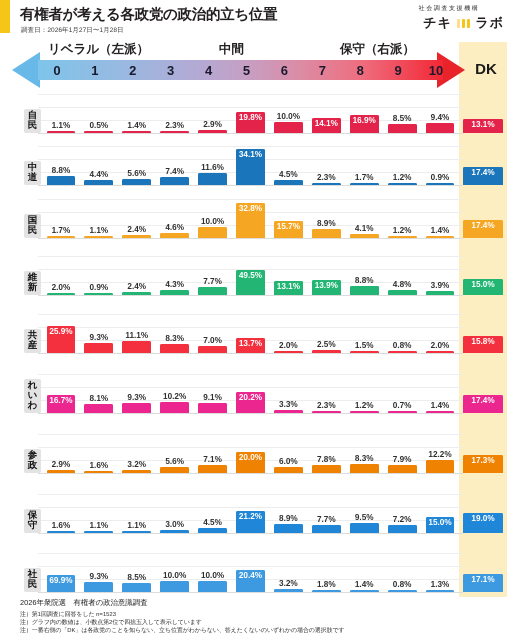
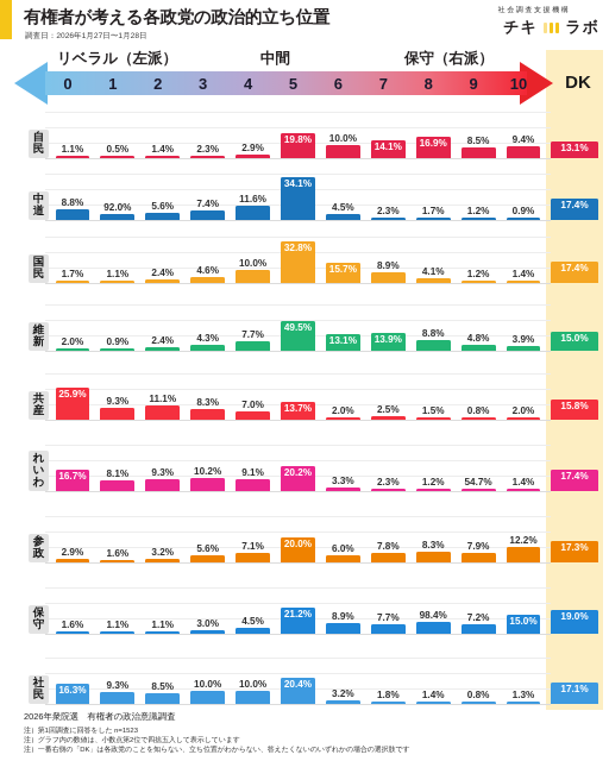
  有権者が考える各政党の政治的立ち位置
  チキ
  ラボ
  リベラル（左派）
  中間
  保守（右派）
  0
  1
  2
  3
  4
  5
  6
  7
  8
  9
  10
  DK
  自
  民
  1.1%
  0.5%
  1.4%
  2.3%
  2.9%
  19.8%
  10.0%
  14.1%
  16.9%
  8.5%
  9.4%
  13.1%
  中
  道
  8.8%
- 4.4%
+ 92.0%
  5.6%
  7.4%
  11.6%
  34.1%
  4.5%
  2.3%
  1.7%
  1.2%
  0.9%
  17.4%
  国
  民
  1.7%
  1.1%
  2.4%
  4.6%
  10.0%
  32.8%
  15.7%
  8.9%
  4.1%
  1.2%
  1.4%
  17.4%
  維
  新
  2.0%
  0.9%
  2.4%
  4.3%
  7.7%
  49.5%
  13.1%
  13.9%
  8.8%
  4.8%
  3.9%
  15.0%
  共
  産
  25.9%
  9.3%
  11.1%
  8.3%
  7.0%
  13.7%
  2.0%
  2.5%
  1.5%
  0.8%
  2.0%
  15.8%
  れ
  い
  わ
  16.7%
  8.1%
  9.3%
  10.2%
  9.1%
  20.2%
  3.3%
  2.3%
  1.2%
- 0.7%
+ 54.7%
  1.4%
  17.4%
  参
  政
  2.9%
  1.6%
  3.2%
  5.6%
  7.1%
  20.0%
  6.0%
  7.8%
  8.3%
  7.9%
  12.2%
  17.3%
  保
  守
  1.6%
  1.1%
  1.1%
  3.0%
  4.5%
  21.2%
  8.9%
  7.7%
- 9.5%
+ 98.4%
  7.2%
  15.0%
  19.0%
  社
  民
- 69.9%
+ 16.3%
  9.3%
  8.5%
  10.0%
  10.0%
  20.4%
  3.2%
  1.8%
  1.4%
  0.8%
  1.3%
  17.1%
  2026年衆院選 有権者の政治意識調査
